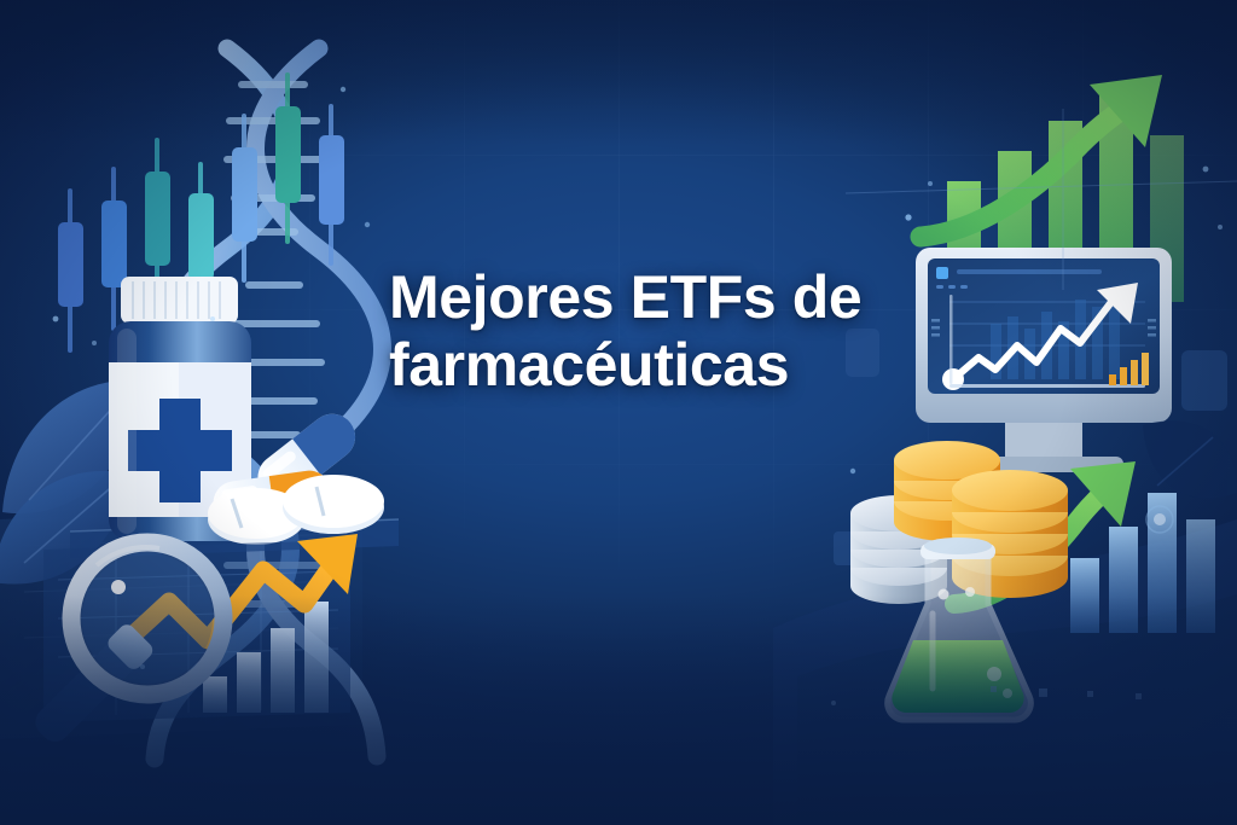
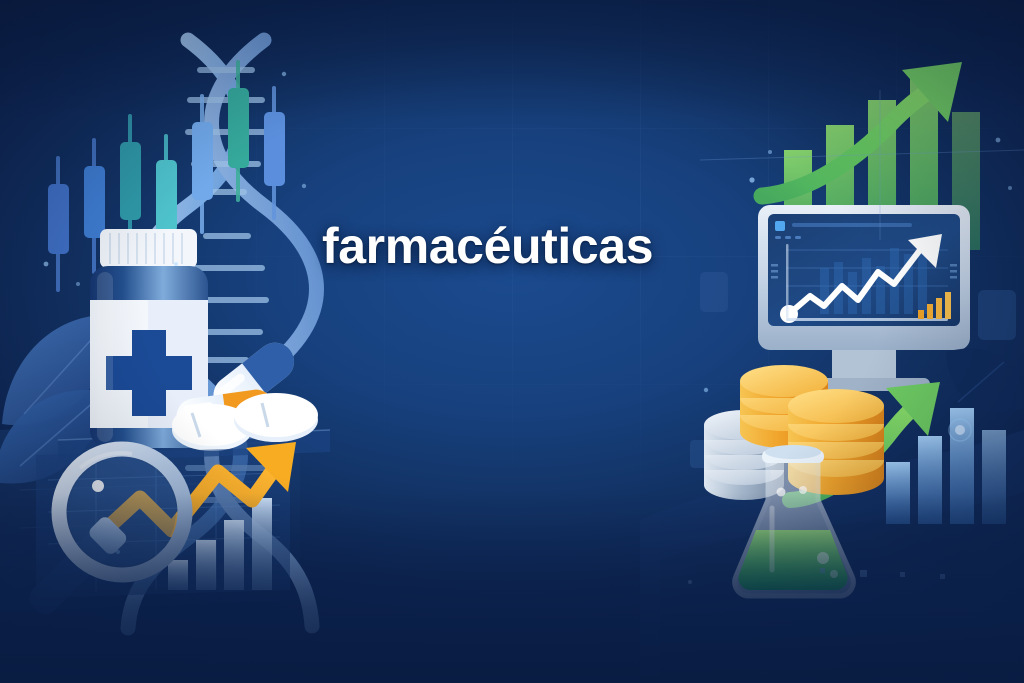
- Mejores ETFs de
  farmacéuticas
